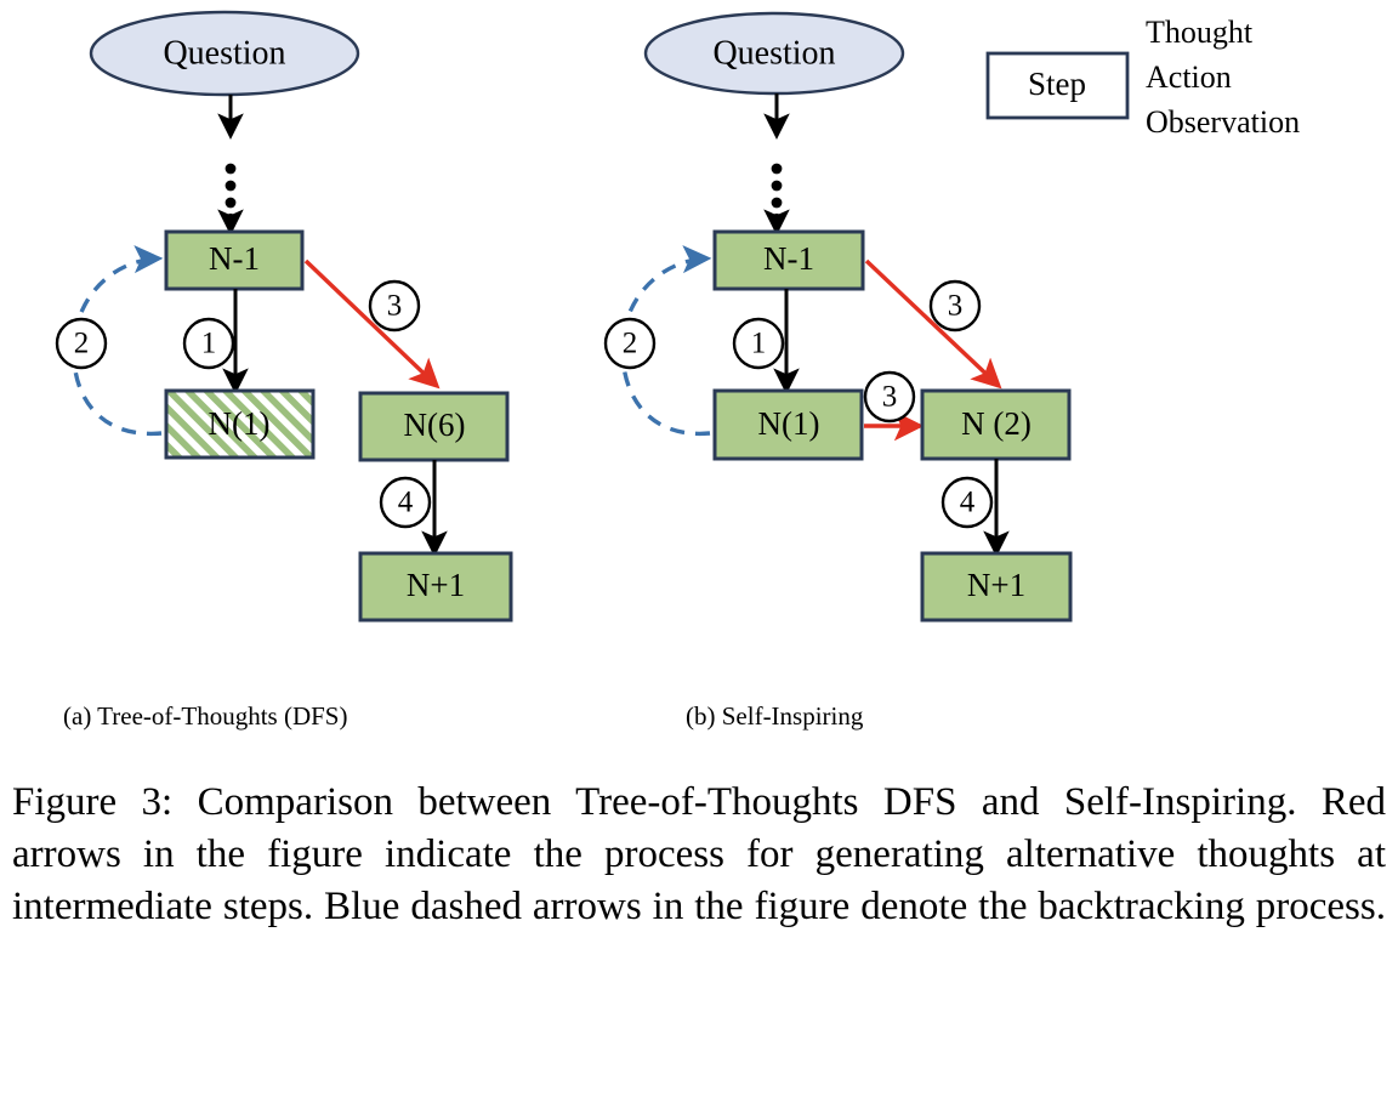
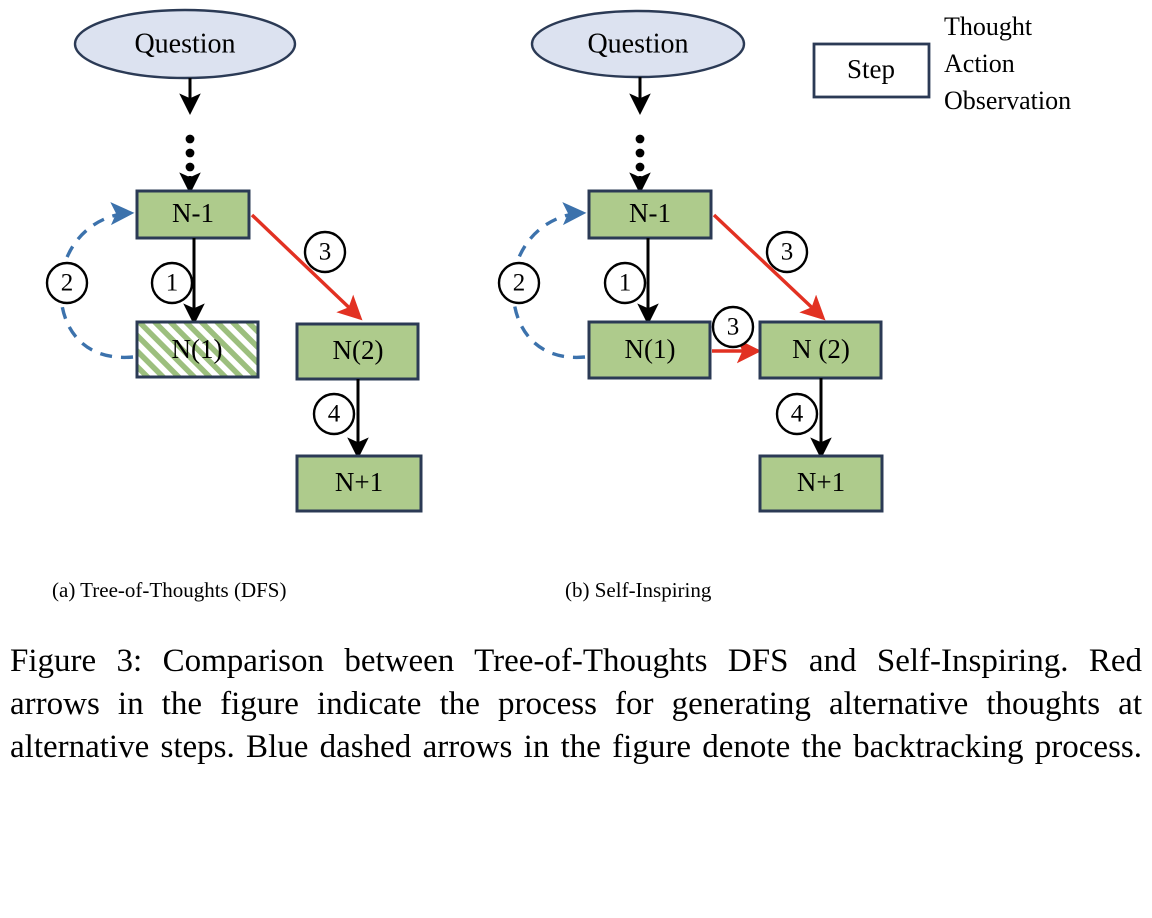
  Question
  N-1
  1
  N(1)
  2
  3
- N(6)
+ N(2)
  4
  N+1
  Question
  N-1
  1
  N(1)
  2
  3
  3
  N (2)
  4
  N+1
  Step
  Thought
  Action
  Observation
  (a) Tree-of-Thoughts (DFS)
  (b) Self-Inspiring
- Figure 3: Comparison between Tree-of-Thoughts DFS and Self-Inspiring. Red arrows in the figure indicate the process for generating alternative thoughts at intermediate steps. Blue dashed arrows in the figure denote the backtracking process.
+ Figure 3: Comparison between Tree-of-Thoughts DFS and Self-Inspiring. Red arrows in the figure indicate the process for generating alternative thoughts at alternative steps. Blue dashed arrows in the figure denote the backtracking process.
